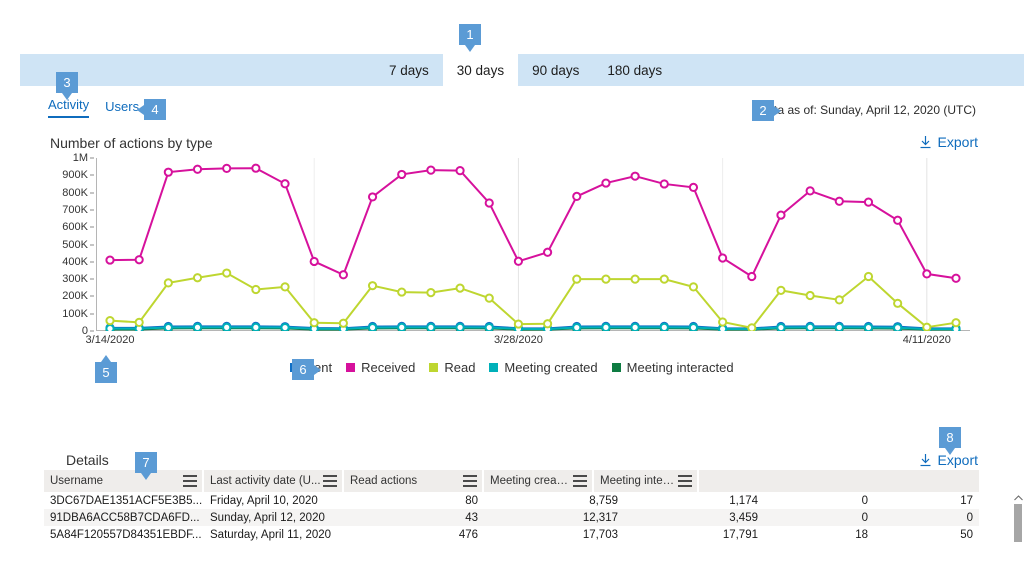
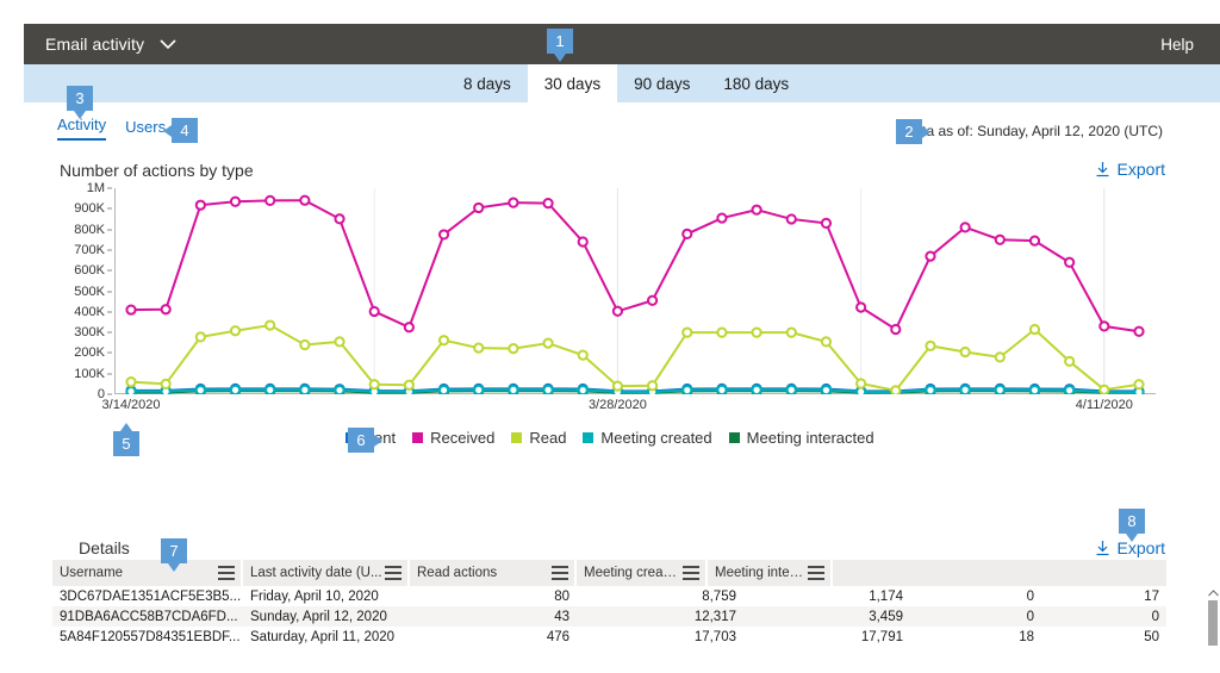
+ Email activity
+ Help
- 7 days
+ 8 days
  30 days
  90 days
  180 days
  Activity
  Users
  as of: Sunday, April 12, 2020 (UTC)
  Number of actions by type
  Export
  1M
  900K
  800K
  700K
  600K
  500K
  400K
  300K
  200K
  100K
  0
  3/14/2020
  3/28/2020
  4/11/2020
  Received
  Read
  Meeting created
  Meeting interacted
  Details
  Export
  Username
  Last activity date (U...
  Read actions
  Meeting created
  Meeting interac
  3DC67DAE1351ACF5E3B5...
  Friday, April 10, 2020
  80
  8,759
  1,174
  0
  17
  91DBA6ACC58B7CDA6FD...
  Sunday, April 12, 2020
  43
  12,317
  3,459
  0
  0
  5A84F120557D84351EBDF...
  Saturday, April 11, 2020
  476
  17,703
  17,791
  18
  50
  1
  2
  3
  4
  5
  6
  7
  8
